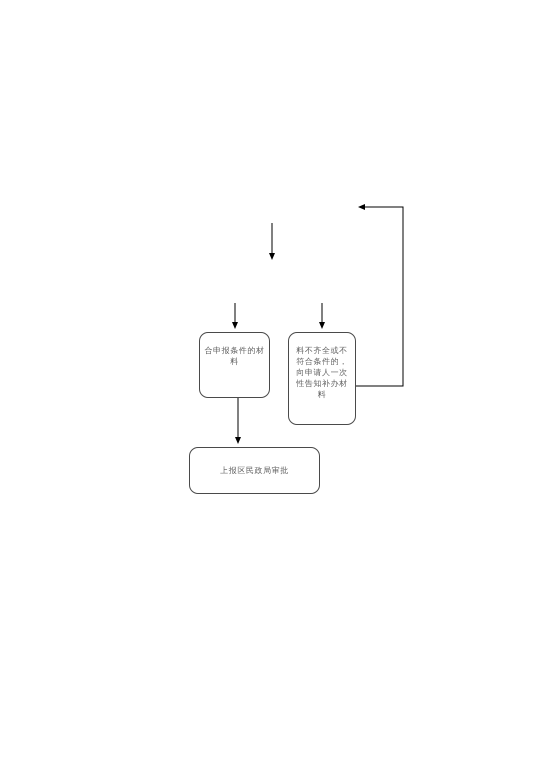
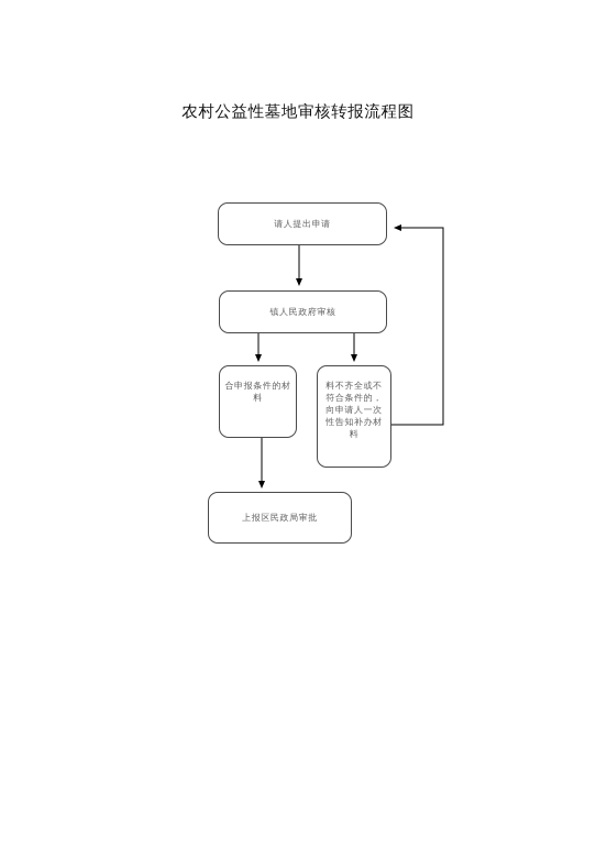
+ 农村公益性墓地审核转报流程图
+ 请人提出申请
+ 镇人民政府审核
  合申报条件的材料
  料不齐全或不符合条件的，向申请人一次性告知补办材料
  上报区民政局审批
